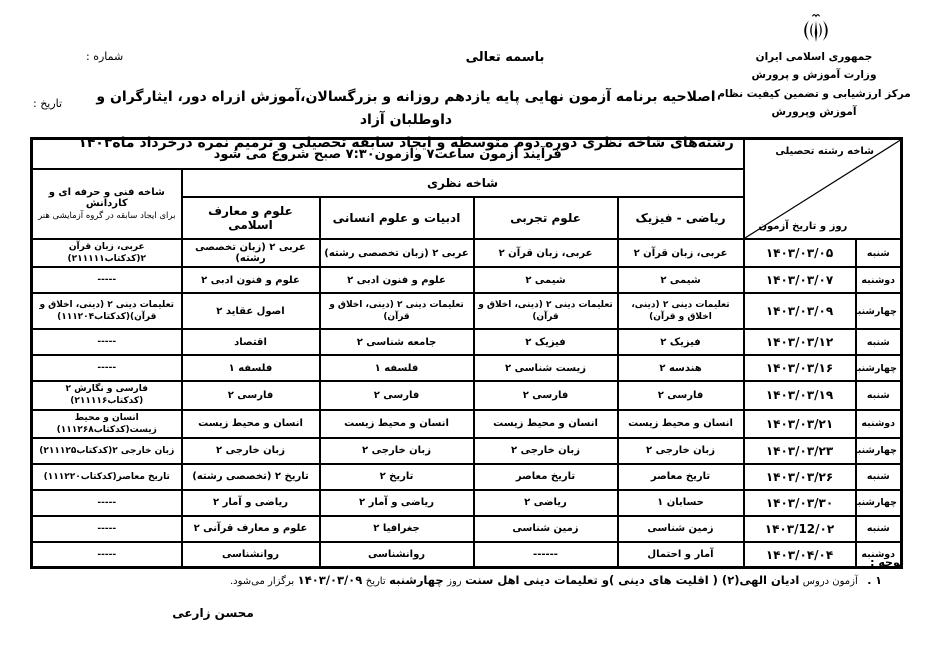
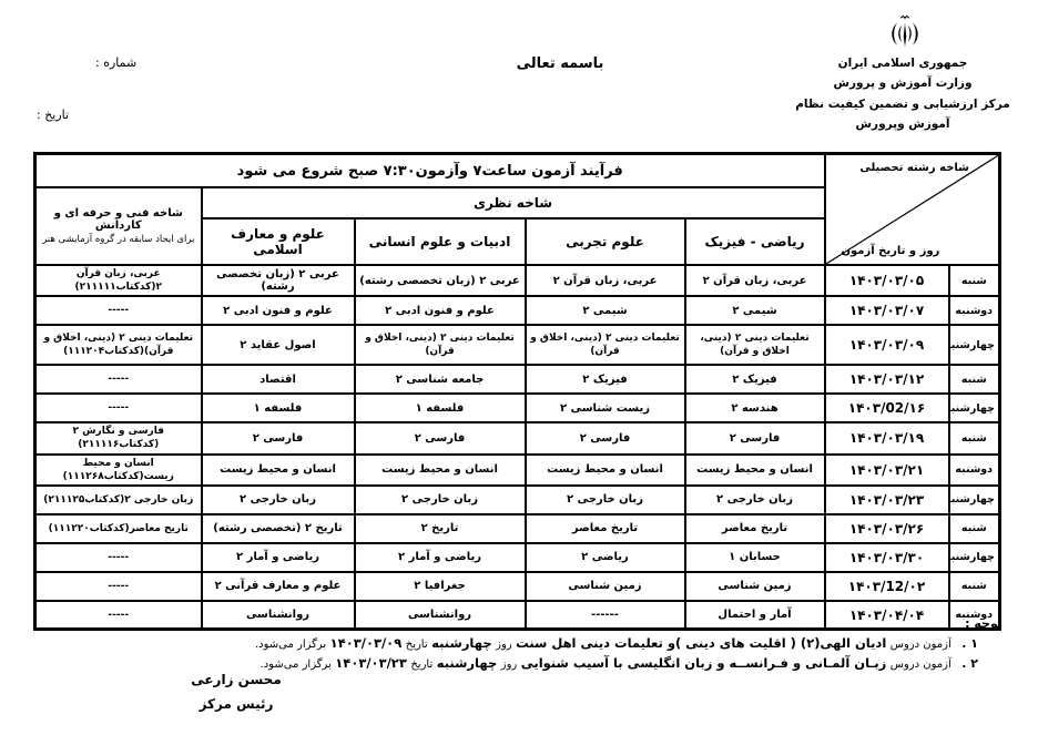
  جمهوری اسلامی ایران
  وزارت آموزش و پرورش
  مرکز ارزشیابی و تضمین کیفیت نظام آموزش وپرورش
  باسمه تعالی
  شماره :
  تاریخ :
- اصلاحیه برنامه آزمون نهایی پایه یازدهم روزانه و بزرگسالان،آموزش ازراه دور، ایثارگران و داوطلبان آزاد
- رشته‌های شاخه نظری دوره دوم متوسطه و ایجاد سابقه تحصیلی و ترمیم نمره درخرداد ماه۱۴۰۳
  شاخه رشته تحصیلی روز و تاریخ آزمون	فرآیند آزمون ساعت۷ وآزمون۷:۳۰ صبح شروع می شود
  شاخه نظری	شاخه فنی و حرفه ای و کاردانش برای ایجاد سابقه در گروه آزمایشی هنر
  ریاضی - فیزیک	علوم تجربی	ادبیات و علوم انسانی	علوم و معارف اسلامی
  شنبه	۱۴۰۳/۰۳/۰۵	عربی، زبان قرآن ۲	عربی، زبان قرآن ۲	عربی ۲ (زبان تخصصی رشته)	عربی ۲ (زبان تخصصی رشته)	عربی، زبان قرآن ۲(کدکتاب۲۱۱۱۱۱)
  دوشنبه	۱۴۰۳/۰۳/۰۷	شیمی ۲	شیمی ۲	علوم و فنون ادبی ۲	علوم و فنون ادبی ۲	-----
  چهارشنبه	۱۴۰۳/۰۳/۰۹	تعلیمات دینی ۲ (دینی، اخلاق و قرآن)	تعلیمات دینی ۲ (دینی، اخلاق و قرآن)	تعلیمات دینی ۲ (دینی، اخلاق و قرآن)	اصول عقاید ۲	تعلیمات دینی ۲ (دینی، اخلاق و قرآن)(کدکتاب۱۱۱۲۰۴)
  شنبه	۱۴۰۳/۰۳/۱۲	فیزیک ۲	فیزیک ۲	جامعه شناسی ۲	اقتصاد	-----
- چهارشنبه	۱۴۰۳/۰۳/۱۶	هندسه ۲	زیست شناسی ۲	فلسفه ۱	فلسفه ۱	-----
+ چهارشنبه	۱۴۰۳/02/۱۶	هندسه ۲	زیست شناسی ۲	فلسفه ۱	فلسفه ۱	-----
  شنبه	۱۴۰۳/۰۳/۱۹	فارسی ۲	فارسی ۲	فارسی ۲	فارسی ۲	فارسی و نگارش ۲ (کدکتاب۲۱۱۱۱۶)
  دوشنبه	۱۴۰۳/۰۳/۲۱	انسان و محیط زیست	انسان و محیط زیست	انسان و محیط زیست	انسان و محیط زیست	انسان و محیط زیست(کدکتاب۱۱۱۲۶۸)
  چهارشنبه	۱۴۰۳/۰۳/۲۳	زبان خارجی ۲	زبان خارجی ۲	زبان خارجی ۲	زبان خارجی ۲	زبان خارجی ۲(کدکتاب۲۱۱۱۲۵)
  شنبه	۱۴۰۳/۰۳/۲۶	تاریخ معاصر	تاریخ معاصر	تاریخ ۲	تاریخ ۲ (تخصصی رشته)	تاریخ معاصر(کدکتاب۱۱۱۲۲۰)
  چهارشنبه	۱۴۰۳/۰۳/۳۰	حسابان ۱	ریاضی ۲	ریاضی و آمار ۲	ریاضی و آمار ۲	-----
  شنبه	۱۴۰۳/12/۰۲	زمین شناسی	زمین شناسی	جغرافیا ۲	علوم و معارف قرآنی ۲	-----
  دوشنبه	۱۴۰۳/۰۴/۰۴	آمار و احتمال	------	روانشناسی	روانشناسی	-----
  توجه :
  ۱ . آزمون دروس ادیان الهی(۲) ( اقلیت های دینی )و تعلیمات دینی اهل سنت روز چهارشنبه تاریخ ۱۴۰۳/۰۳/۰۹ برگزار می‌شود.
+ ۲ . آزمون دروس زبـان آلمـانی و فـرانســه و زبان انگلیسی با آسیب شنوایی روز چهارشنبه تاریخ ۱۴۰۳/۰۳/۲۳ برگزار می‌شود.
  محسن زارعی
+ رئیس مرکز
